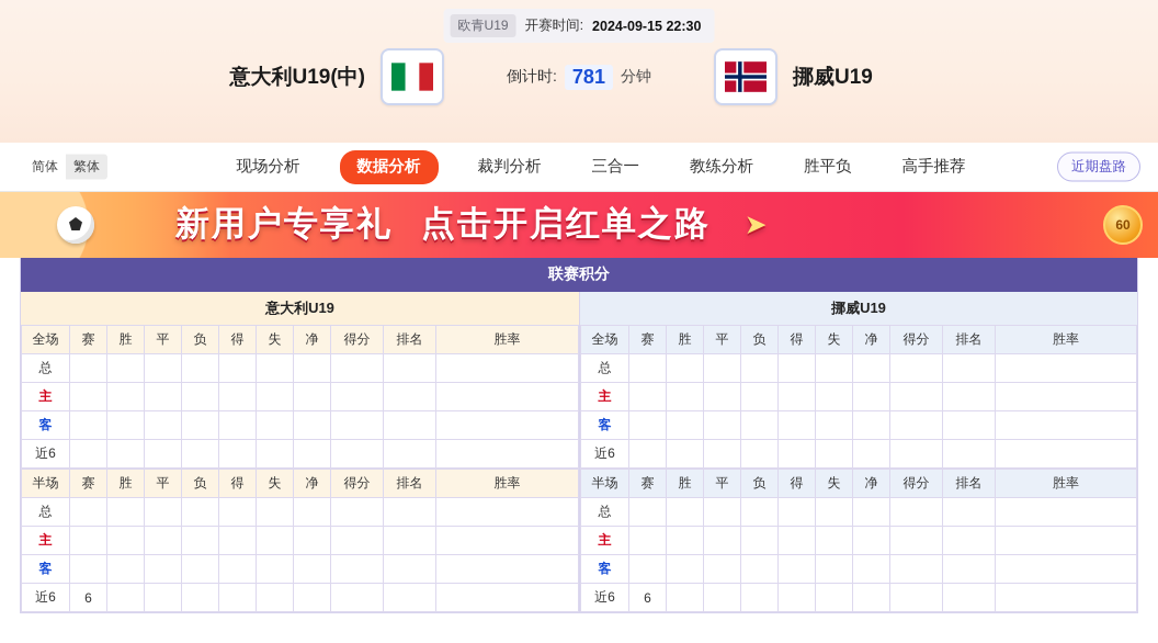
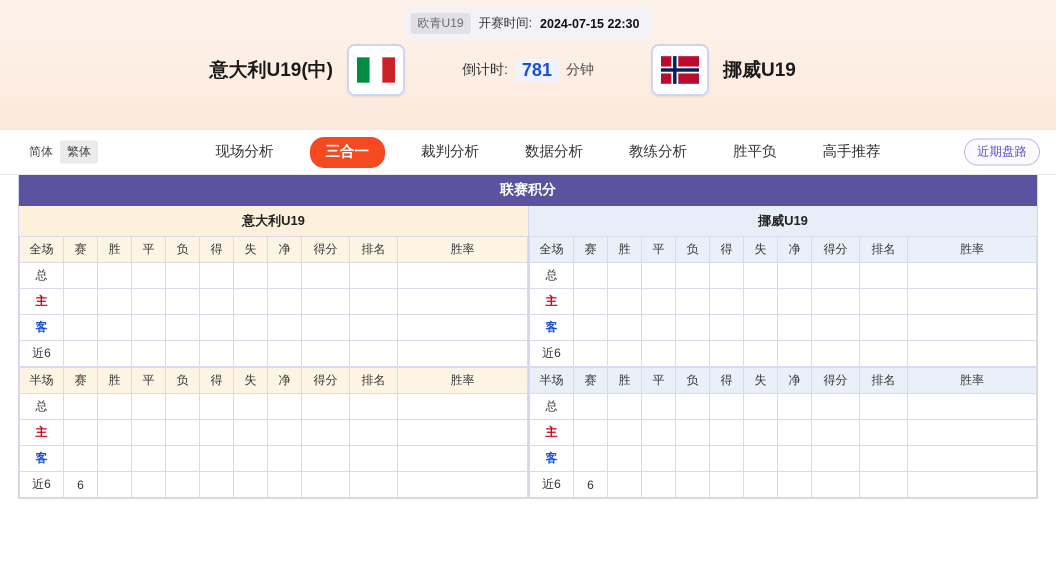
  欧青U19
  开赛时间:
- 2024-09-15 22:30
+ 2024-07-15 22:30
  意大利U19(中)
  倒计时:
  781
  分钟
  挪威U19
  简体
  繁体
  现场分析
- 数据分析
+ 三合一
  裁判分析
- 三合一
+ 数据分析
  教练分析
  胜平负
  高手推荐
  近期盘路
- 新用户专享礼
- 点击开启红单之路
- ➤
- 60
  联赛积分
  意大利U19
  全场	赛	胜	平	负	得	失	净	得分	排名	胜率
  总
  主
  客
  近6
  半场	赛	胜	平	负	得	失	净	得分	排名	胜率
  总
  主
  客
  近6	6
  挪威U19
  全场	赛	胜	平	负	得	失	净	得分	排名	胜率
  总
  主
  客
  近6
  半场	赛	胜	平	负	得	失	净	得分	排名	胜率
  总
  主
  客
  近6	6
